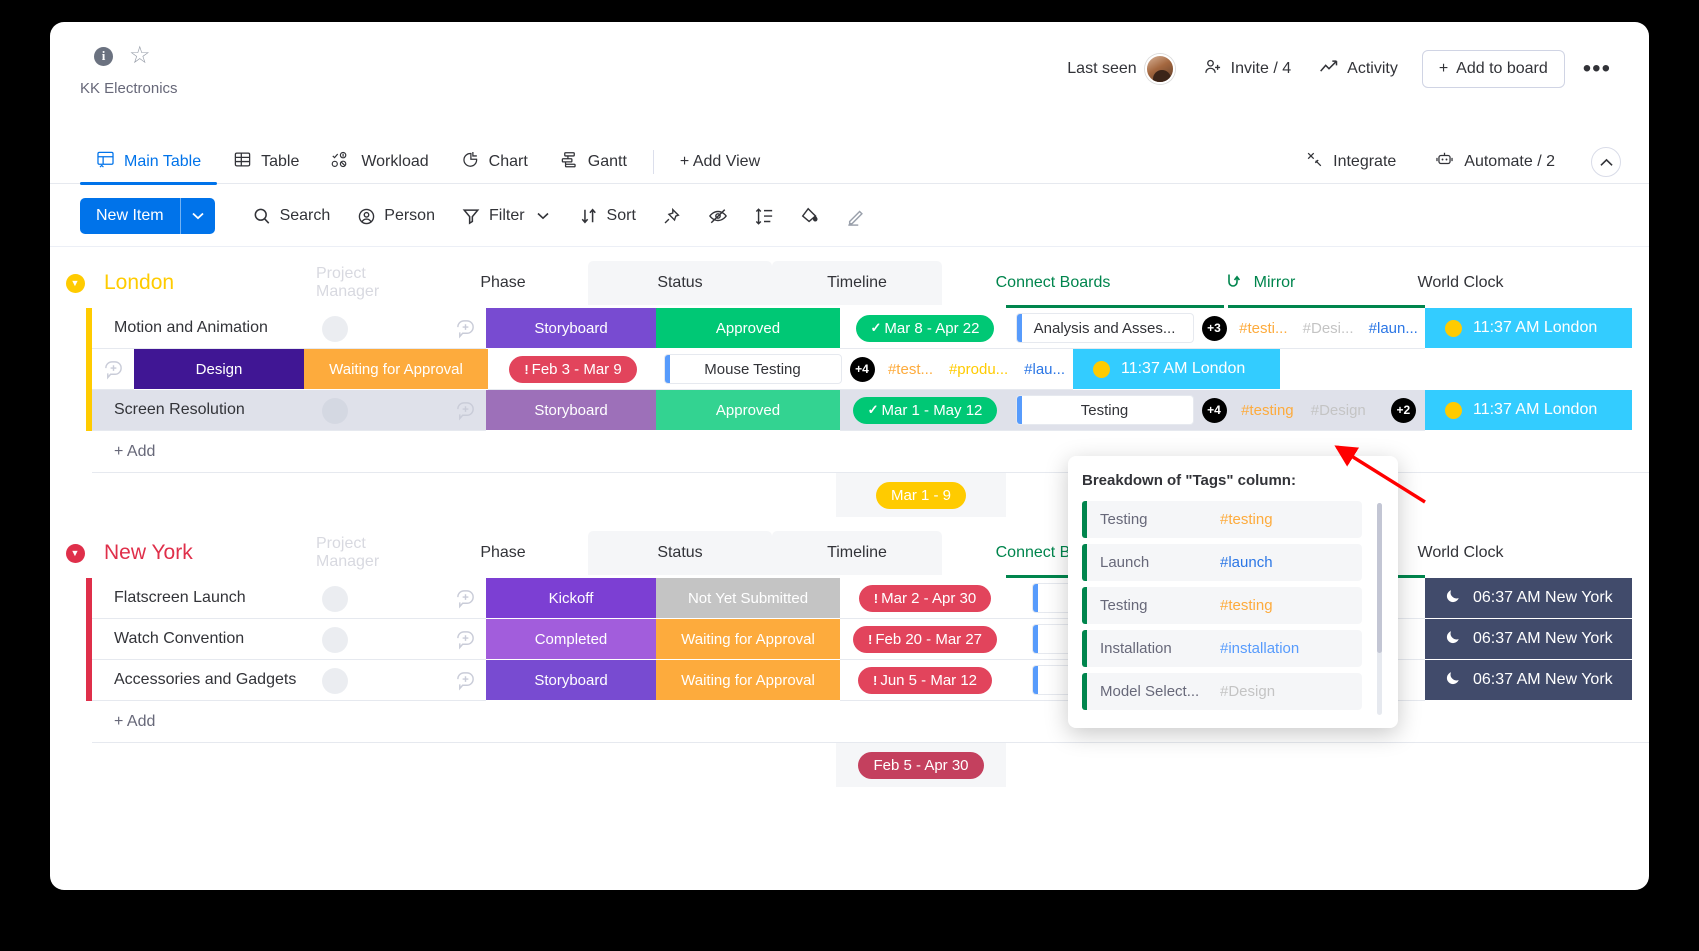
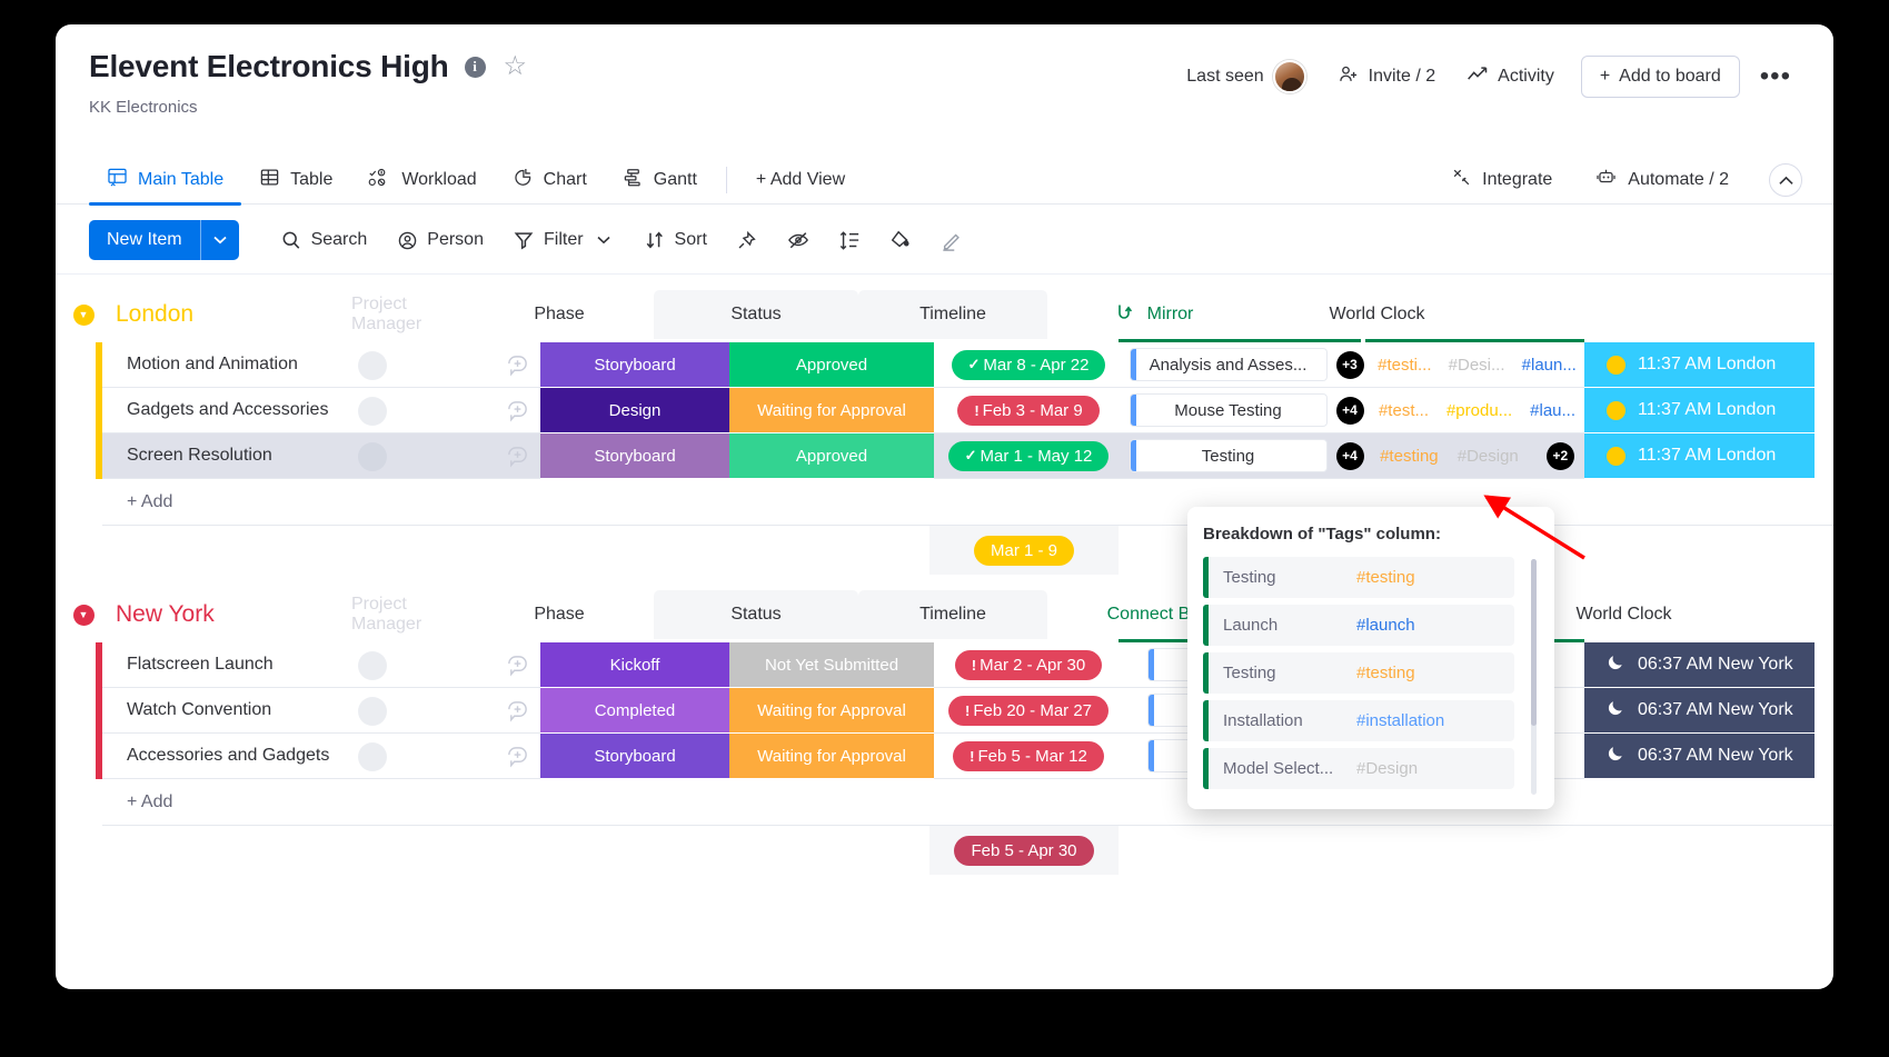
+ Elevent Electronics High
  i
  ☆
  KK Electronics
  Last seen
- Invite / 4
+ Invite / 2
  Activity
  +
  Add to board
  •••
  Main Table
  Table
  Workload
  Chart
  Gantt
  + Add View
  Integrate
  Automate / 2
  New Item
  Search
  Person
  Filter
  Sort
  ▼
  London
  Project Manager
  Phase
  Status
  Timeline
- Connect Boards
  Mirror
  World Clock
  Motion and Animation
  Storyboard
  Approved
  ✓
  Mar 8 - Apr 22
  Analysis and Asses...
  +3
  #testi...
  #Desi...
  #laun...
  11:37 AM London
+ Gadgets and Accessories
  Design
  Waiting for Approval
  !
  Feb 3 - Mar 9
  Mouse Testing
  +4
  #test...
  #produ...
  #lau...
  11:37 AM London
  Screen Resolution
  Storyboard
  Approved
  ✓
  Mar 1 - May 12
  Testing
  +4
  #testing
  #Design
  +2
  11:37 AM London
  + Add
  Mar 1 - 9
  ▼
  New York
  Project Manager
  Phase
  Status
  Timeline
  World Clock
  Flatscreen Launch
  Kickoff
  Not Yet Submitted
  !
  Mar 2 - Apr 30
  06:37 AM New York
  Watch Convention
  Completed
  Waiting for Approval
  !
  Feb 20 - Mar 27
  06:37 AM New York
  Accessories and Gadgets
  Storyboard
  Waiting for Approval
  !
- Jun 5 - Mar 12
+ Feb 5 - Mar 12
  06:37 AM New York
  + Add
  Feb 5 - Apr 30
  Breakdown of "Tags" column:
  Testing
  #testing
  Launch
  #launch
  Testing
  #testing
  Installation
  #installation
  Model Select...
  #Design
